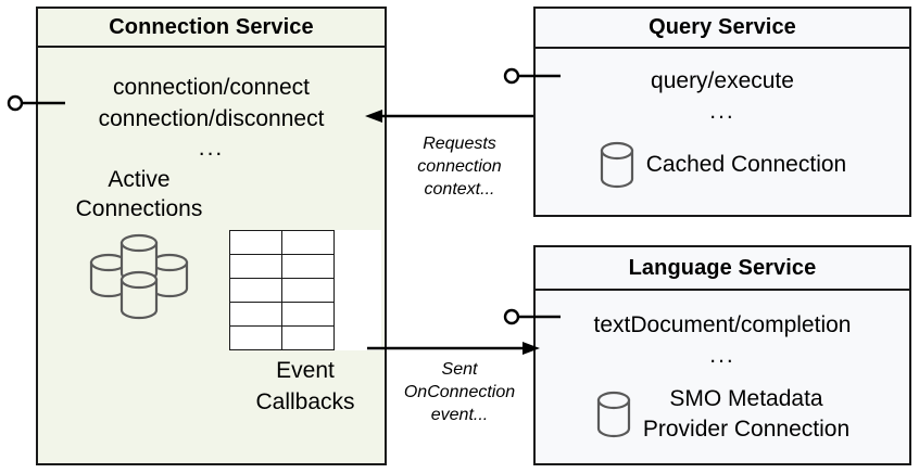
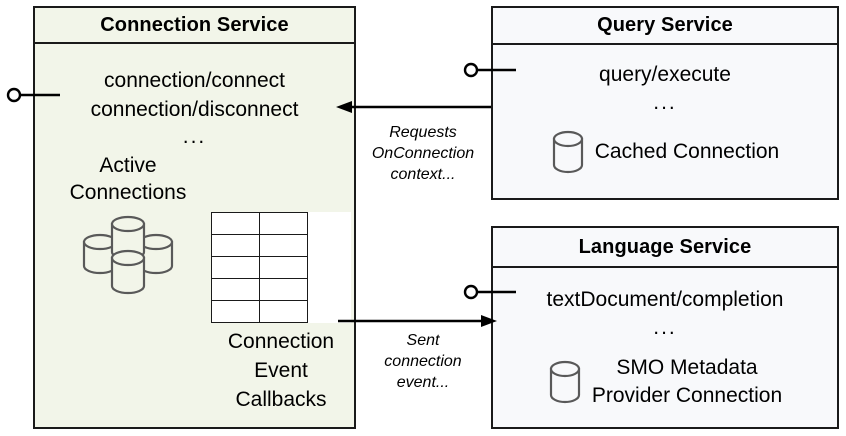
  Connection Service
  connection/connect
  connection/disconnect
  ...
  Active
  Connections
+ Connection
  Event
  Callbacks
  Query Service
  query/execute
  ...
  Cached Connection
  Language Service
  textDocument/completion
  ...
  SMO Metadata
  Provider Connection
  Requests
- connection
+ OnConnection
  context...
  Sent
- OnConnection
+ connection
  event...
